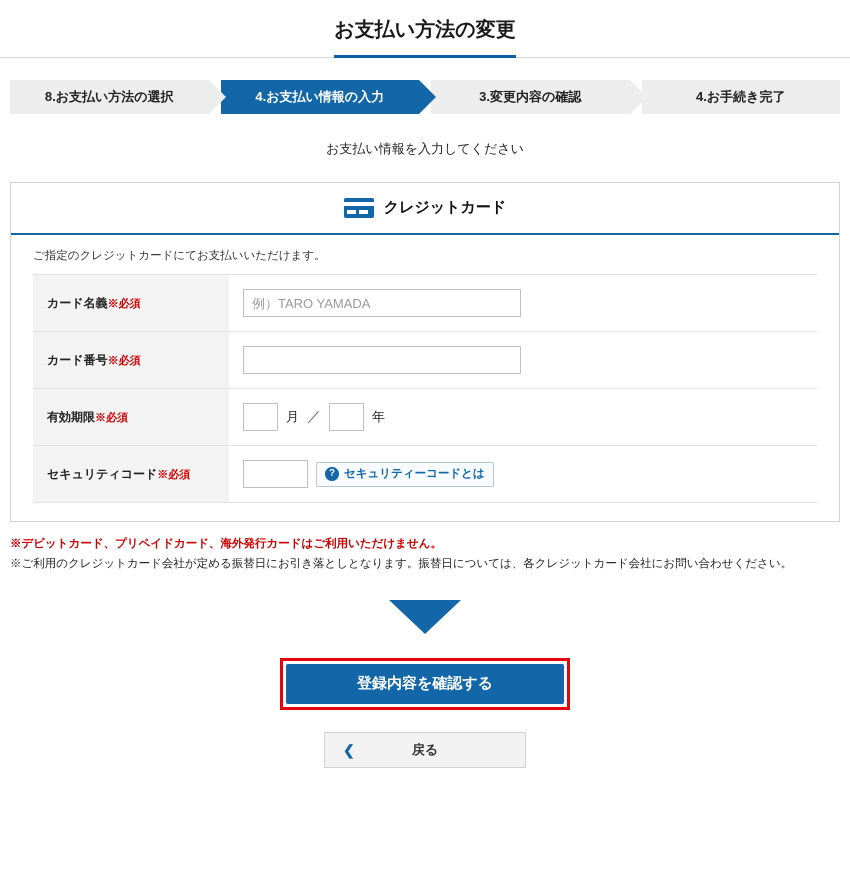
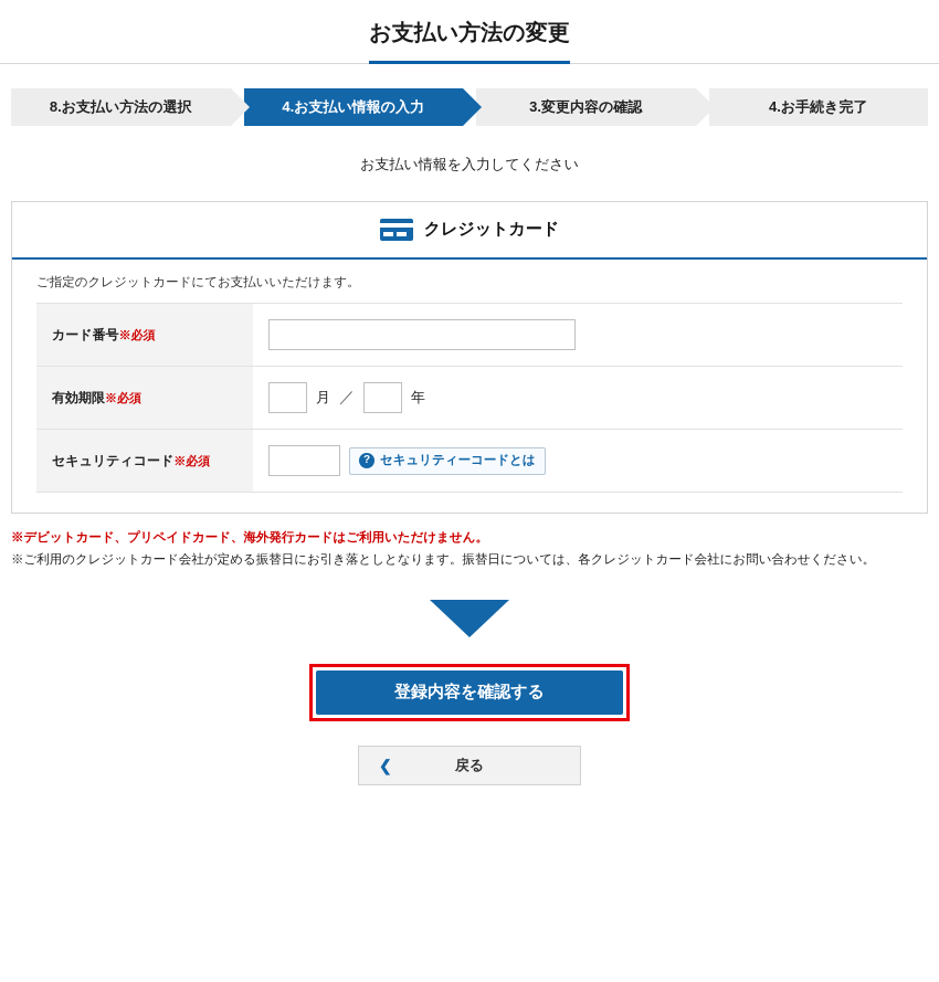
  お支払い方法の変更
  8.お支払い方法の選択
  4.お支払い情報の入力
  3.変更内容の確認
  4.お手続き完了
  お支払い情報を入力してください
  クレジットカード
  ご指定のクレジットカードにてお支払いいただけます。
- カード名義※必須	例）TARO YAMADA
  カード番号※必須
  有効期限※必須	月 ／ 年
  セキュリティコード※必須	? セキュリティーコードとは
  ※デビットカード、プリペイドカード、海外発行カードはご利用いただけません。
  ※ご利用のクレジットカード会社が定める振替日にお引き落としとなります。振替日については、各クレジットカード会社にお問い合わせください。
  登録内容を確認する
  ❮
  戻る
